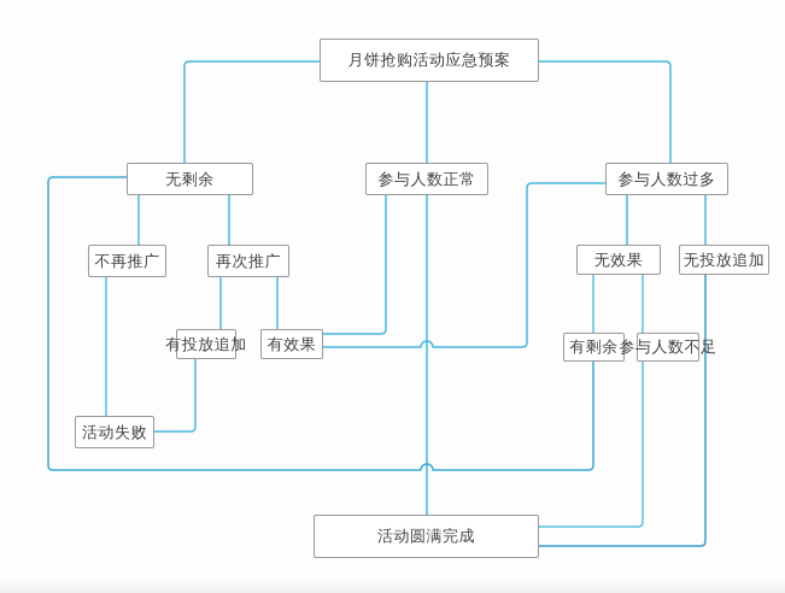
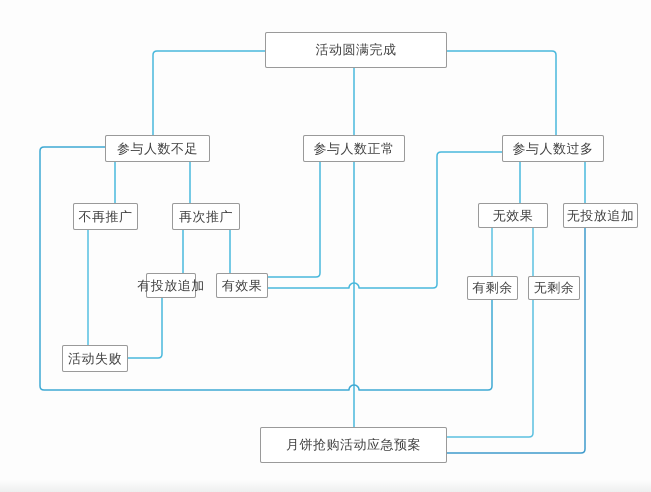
- 月饼抢购活动应急预案
+ 活动圆满完成
- 无剩余
+ 参与人数不足
  参与人数正常
  参与人数过多
  不再推广
  再次推广
  有投放追加
  有效果
  无效果
  无投放追加
  有剩余
- 参与人数不足
+ 无剩余
  活动失败
- 活动圆满完成
+ 月饼抢购活动应急预案
